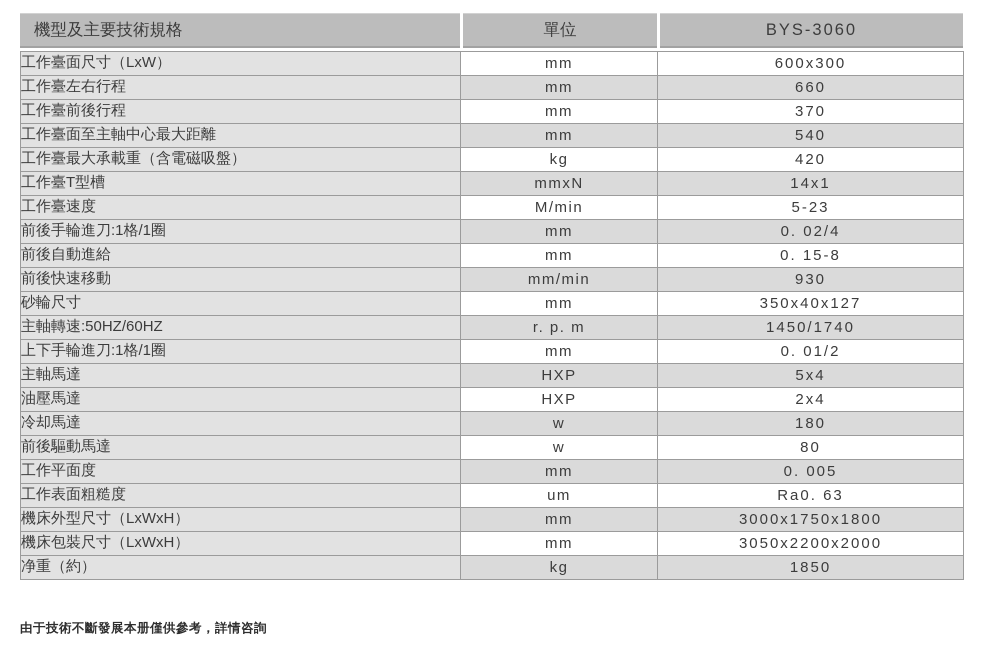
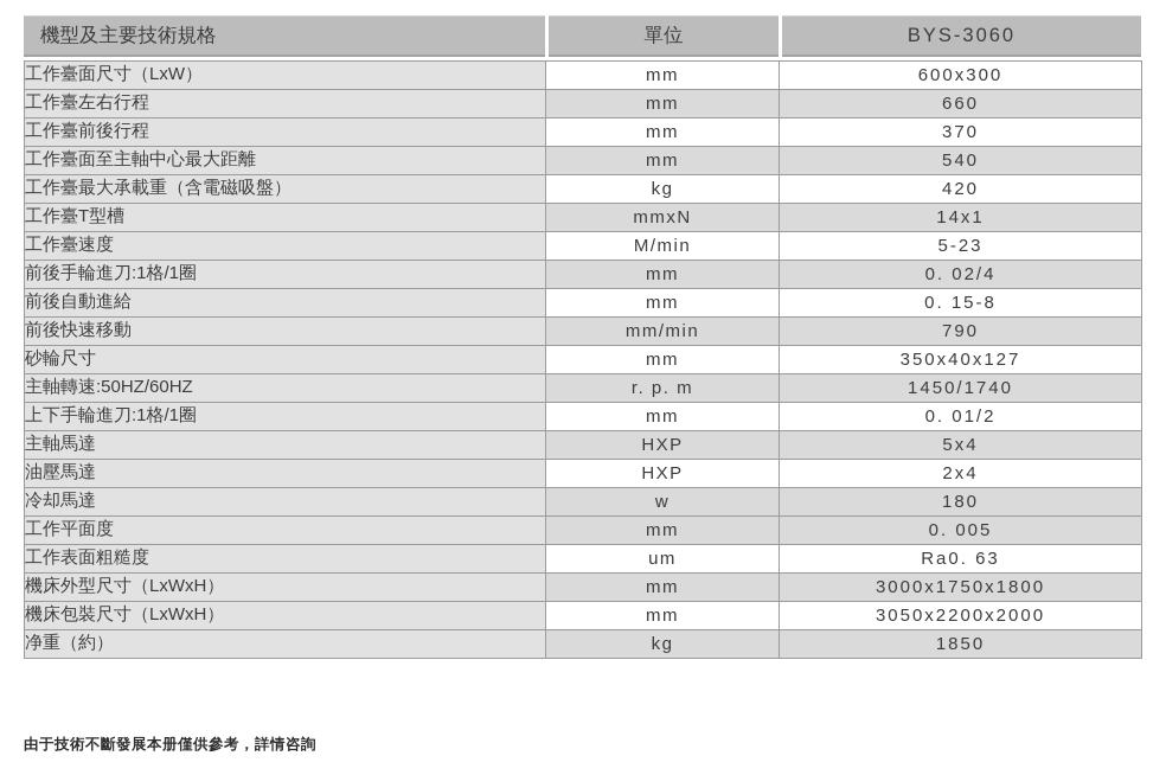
  機型及主要技術規格
  單位
  BYS-3060
  工作臺面尺寸（LxW）	mm	600x300
  工作臺左右行程	mm	660
  工作臺前後行程	mm	370
  工作臺面至主軸中心最大距離	mm	540
  工作臺最大承載重（含電磁吸盤）	kg	420
  工作臺T型槽	mmxN	14x1
  工作臺速度	M/min	5-23
  前後手輪進刀:1格/1圈	mm	0. 02/4
  前後自動進給	mm	0. 15-8
- 前後快速移動	mm/min	930
+ 前後快速移動	mm/min	790
  砂輪尺寸	mm	350x40x127
  主軸轉速:50HZ/60HZ	r. p. m	1450/1740
  上下手輪進刀:1格/1圈	mm	0. 01/2
  主軸馬達	HXP	5x4
  油壓馬達	HXP	2x4
  冷却馬達	w	180
- 前後驅動馬達	w	80
  工作平面度	mm	0. 005
  工作表面粗糙度	um	Ra0. 63
  機床外型尺寸（LxWxH）	mm	3000x1750x1800
  機床包裝尺寸（LxWxH）	mm	3050x2200x2000
  净重（約）	kg	1850
  由于技術不斷發展本册僅供參考，詳情咨詢
